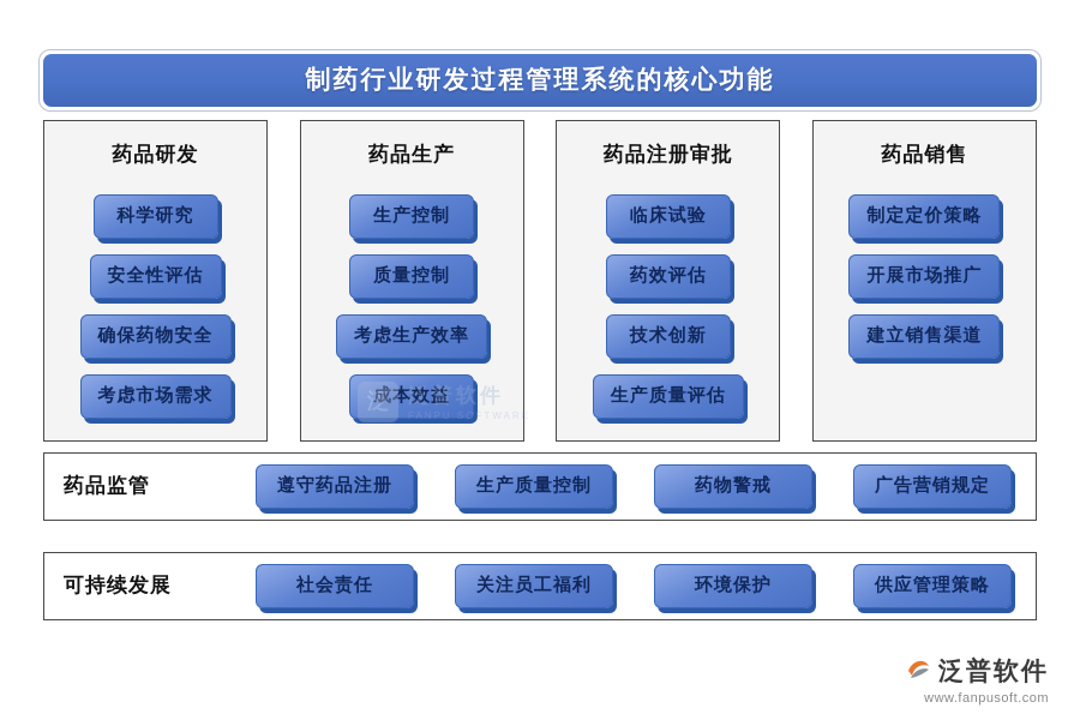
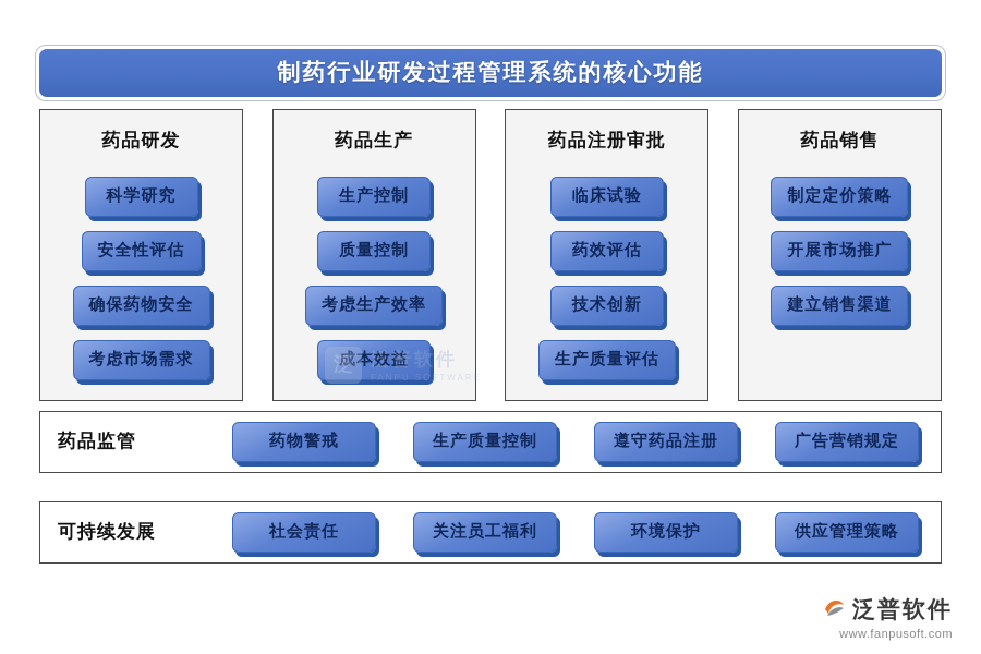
  制药行业研发过程管理系统的核心功能
  药品研发
  科学研究
  安全性评估
  确保药物安全
  考虑市场需求
  药品生产
  生产控制
  质量控制
  考虑生产效率
  成本效益
  药品注册审批
  临床试验
  药效评估
  技术创新
  生产质量评估
  药品销售
  制定定价策略
  开展市场推广
  建立销售渠道
  药品监管
- 遵守药品注册
+ 药物警戒
  生产质量控制
- 药物警戒
+ 遵守药品注册
  广告营销规定
  可持续发展
  社会责任
  关注员工福利
  环境保护
  供应管理策略
  泛
  泛普软件
  FANPU SOFTWARE
  泛普软件
  www.fanpusoft.com
